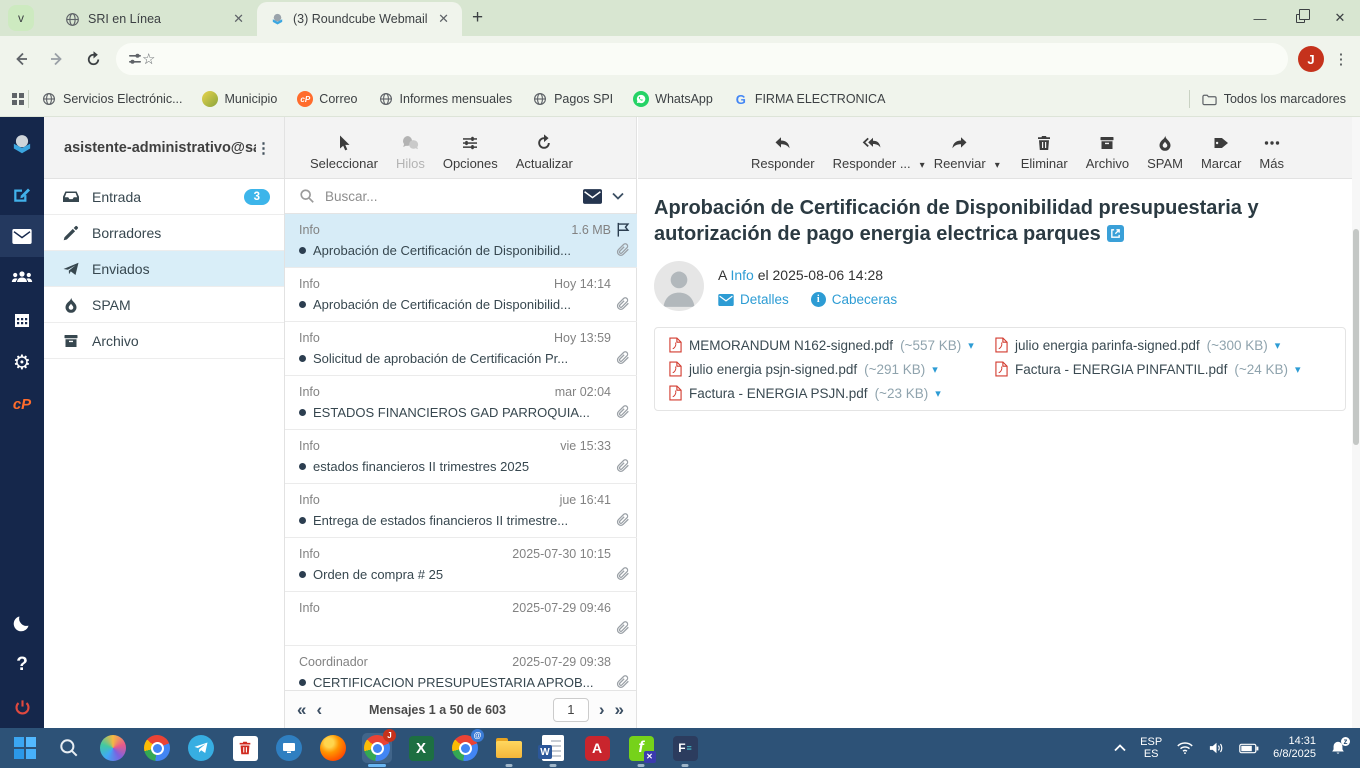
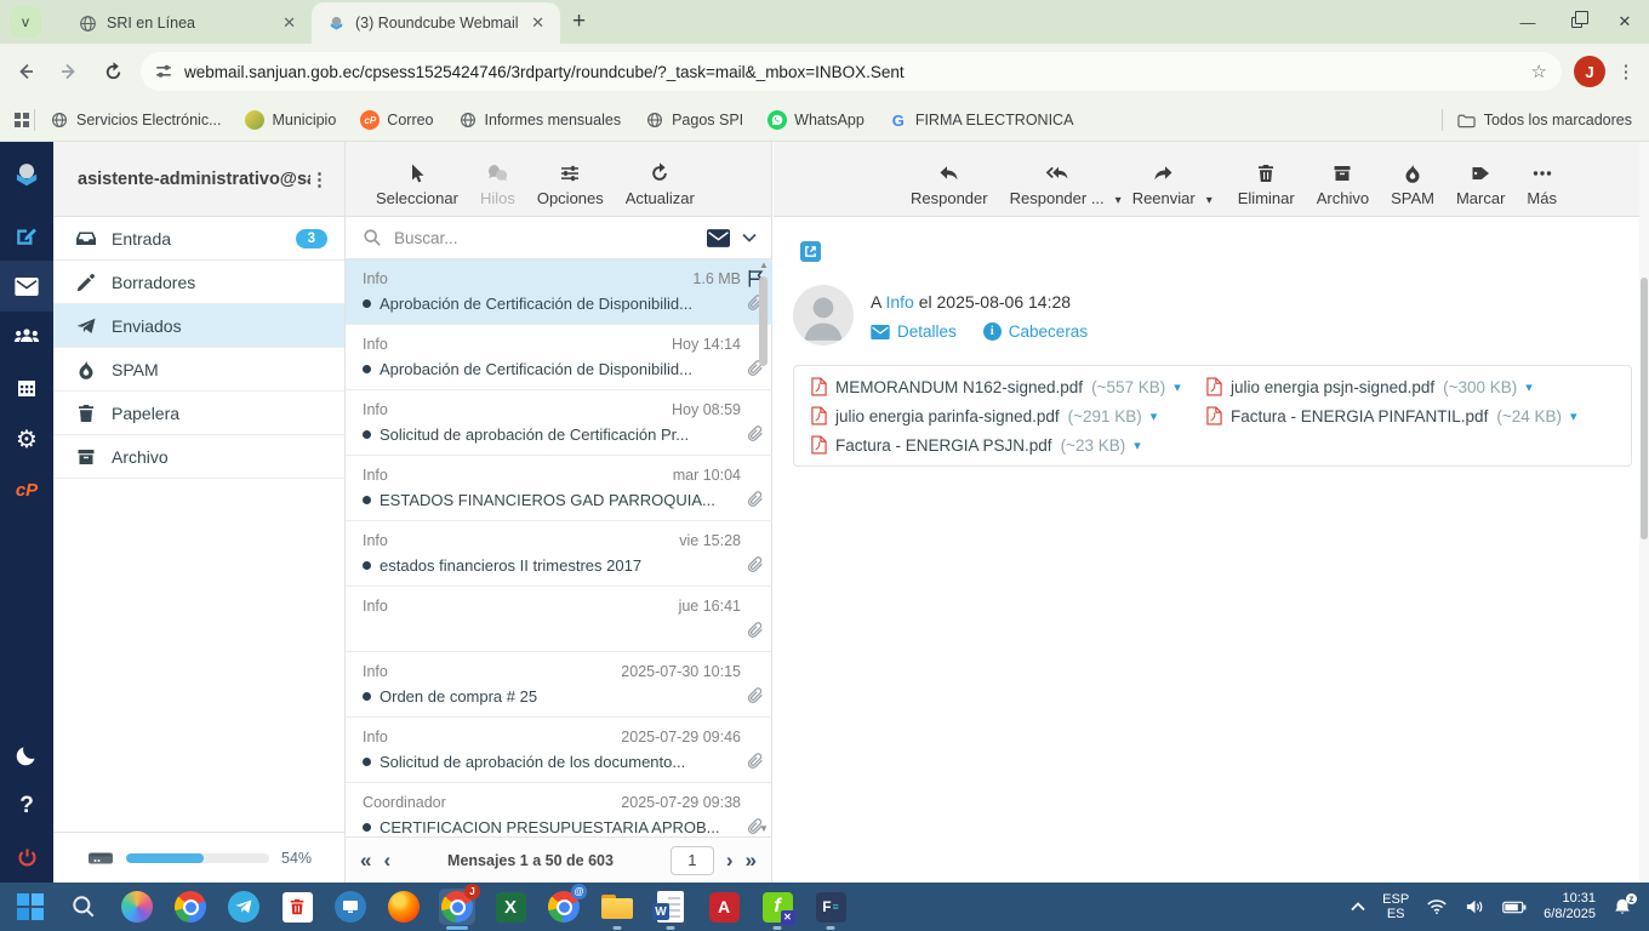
  v
  SRI en Línea
  ✕
  (3) Roundcube Webmail
  ✕
  +
  —
  ✕
+ webmail.sanjuan.gob.ec/cpsess1525424746/3rdparty/roundcube/?_task=mail&_mbox=INBOX.Sent
  ☆
  J
  ⋮
  Servicios Electrónic...
  Municipio
  cP
  Correo
  Informes mensuales
  Pagos SPI
  WhatsApp
  G
  FIRMA ELECTRONICA
  Todos los marcadores
  ⚙
  cP
  ?
  asistente-administrativo@s
  ⋮
  Entrada
  3
  Borradores
  Enviados
  SPAM
+ Papelera
  Archivo
+ 54%
  Seleccionar
  Hilos
  Opciones
  Actualizar
  Buscar...
  Info
  1.6 MB
  Aprobación de Certificación de Disponibilid...
  Info
  Hoy 14:14
  Aprobación de Certificación de Disponibilid...
  Info
- Hoy 13:59
+ Hoy 08:59
  Solicitud de aprobación de Certificación Pr...
  Info
- mar 02:04
+ mar 10:04
  ESTADOS FINANCIEROS GAD PARROQUIA...
  Info
- vie 15:33
+ vie 15:28
- estados financieros II trimestres 2025
+ estados financieros II trimestres 2017
  Info
  jue 16:41
- Entrega de estados financieros II trimestre...
  Info
  2025-07-30 10:15
  Orden de compra # 25
  Info
  2025-07-29 09:46
+ Solicitud de aprobación de los documento...
  Coordinador
  2025-07-29 09:38
  CERTIFICACION PRESUPUESTARIA APROB...
+ ▲
+ ▼
  «
  ‹
  Mensajes 1 a 50 de 603
  1
  ›
  »
  Responder
  Responder ...
  ▾
  Reenviar
  ▾
  Eliminar
  Archivo
  SPAM
  Marcar
  Más
- Aprobación de Certificación de Disponibilidad presupuestaria y autorización de pago energia electrica parques
  A Info el 2025-08-06 14:28
  Detalles
  i
  Cabeceras
  MEMORANDUM N162-signed.pdf
  (~557 KB)
  ▾
- julio energia parinfa-signed.pdf
+ julio energia psjn-signed.pdf
  (~300 KB)
  ▾
- julio energia psjn-signed.pdf
+ julio energia parinfa-signed.pdf
  (~291 KB)
  ▾
  Factura - ENERGIA PINFANTIL.pdf
  (~24 KB)
  ▾
  Factura - ENERGIA PSJN.pdf
  (~23 KB)
  ▾
  J
  X
  @
  W
  A
  f
  ✕
  F
  ≡
  ESP
  ES
- 14:31
+ 10:31
  6/8/2025
  z
